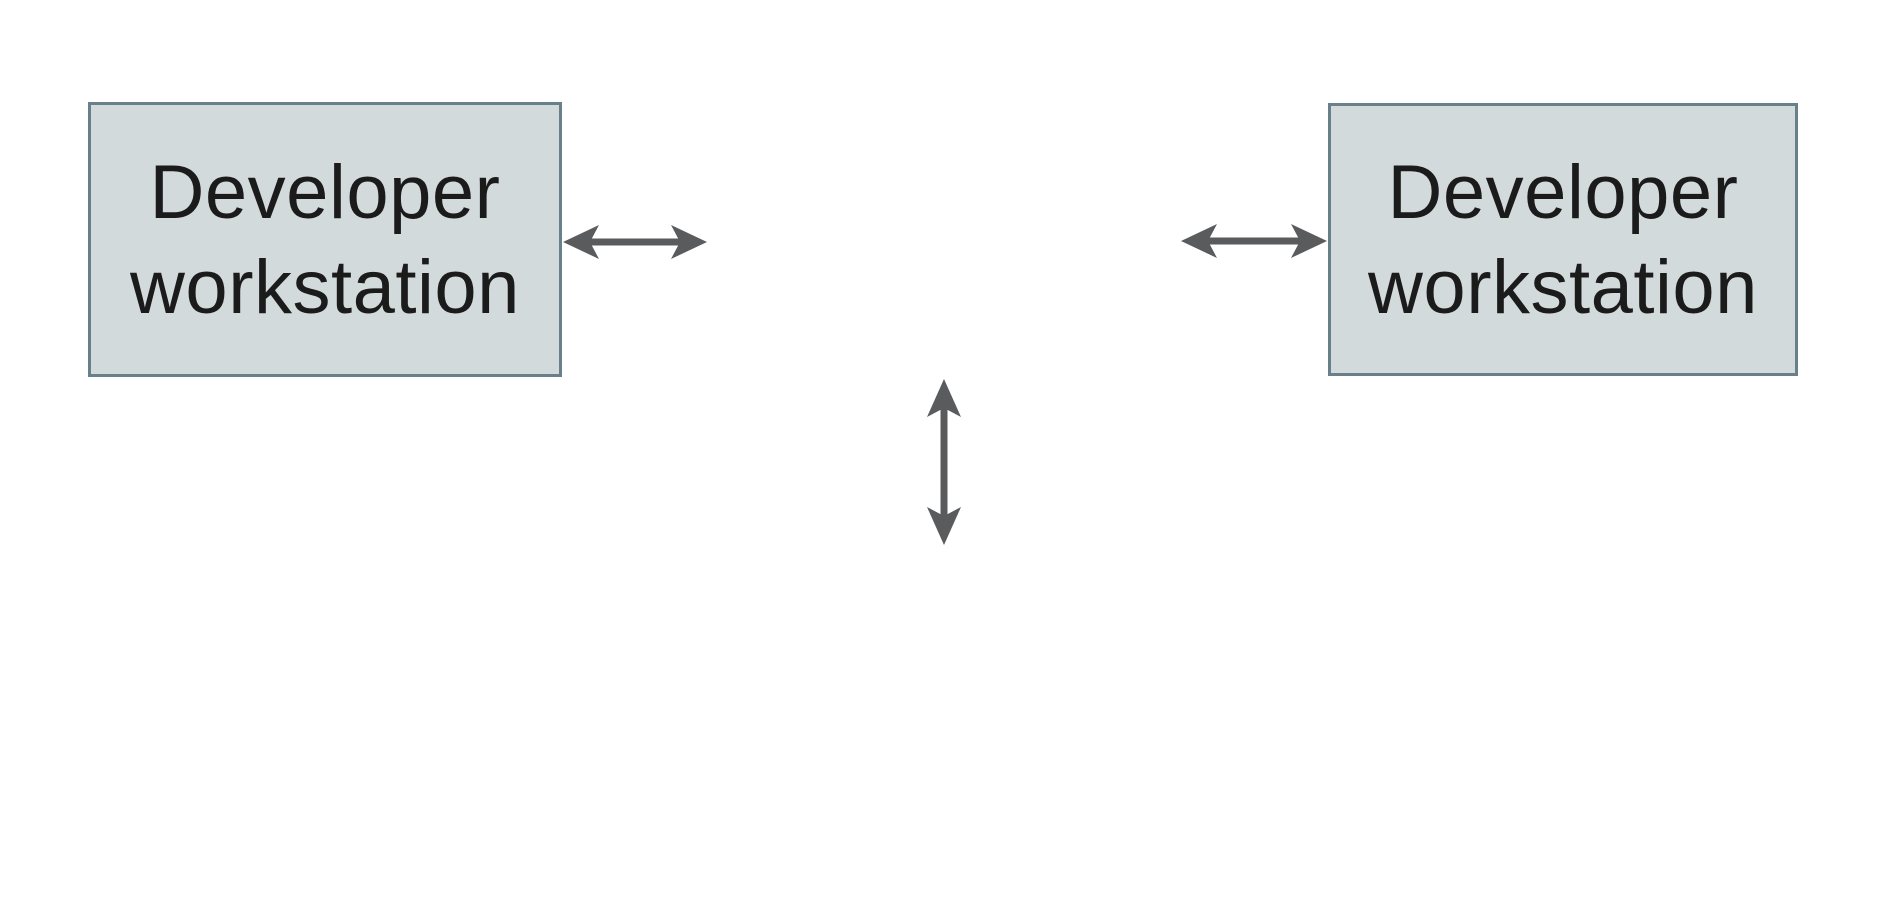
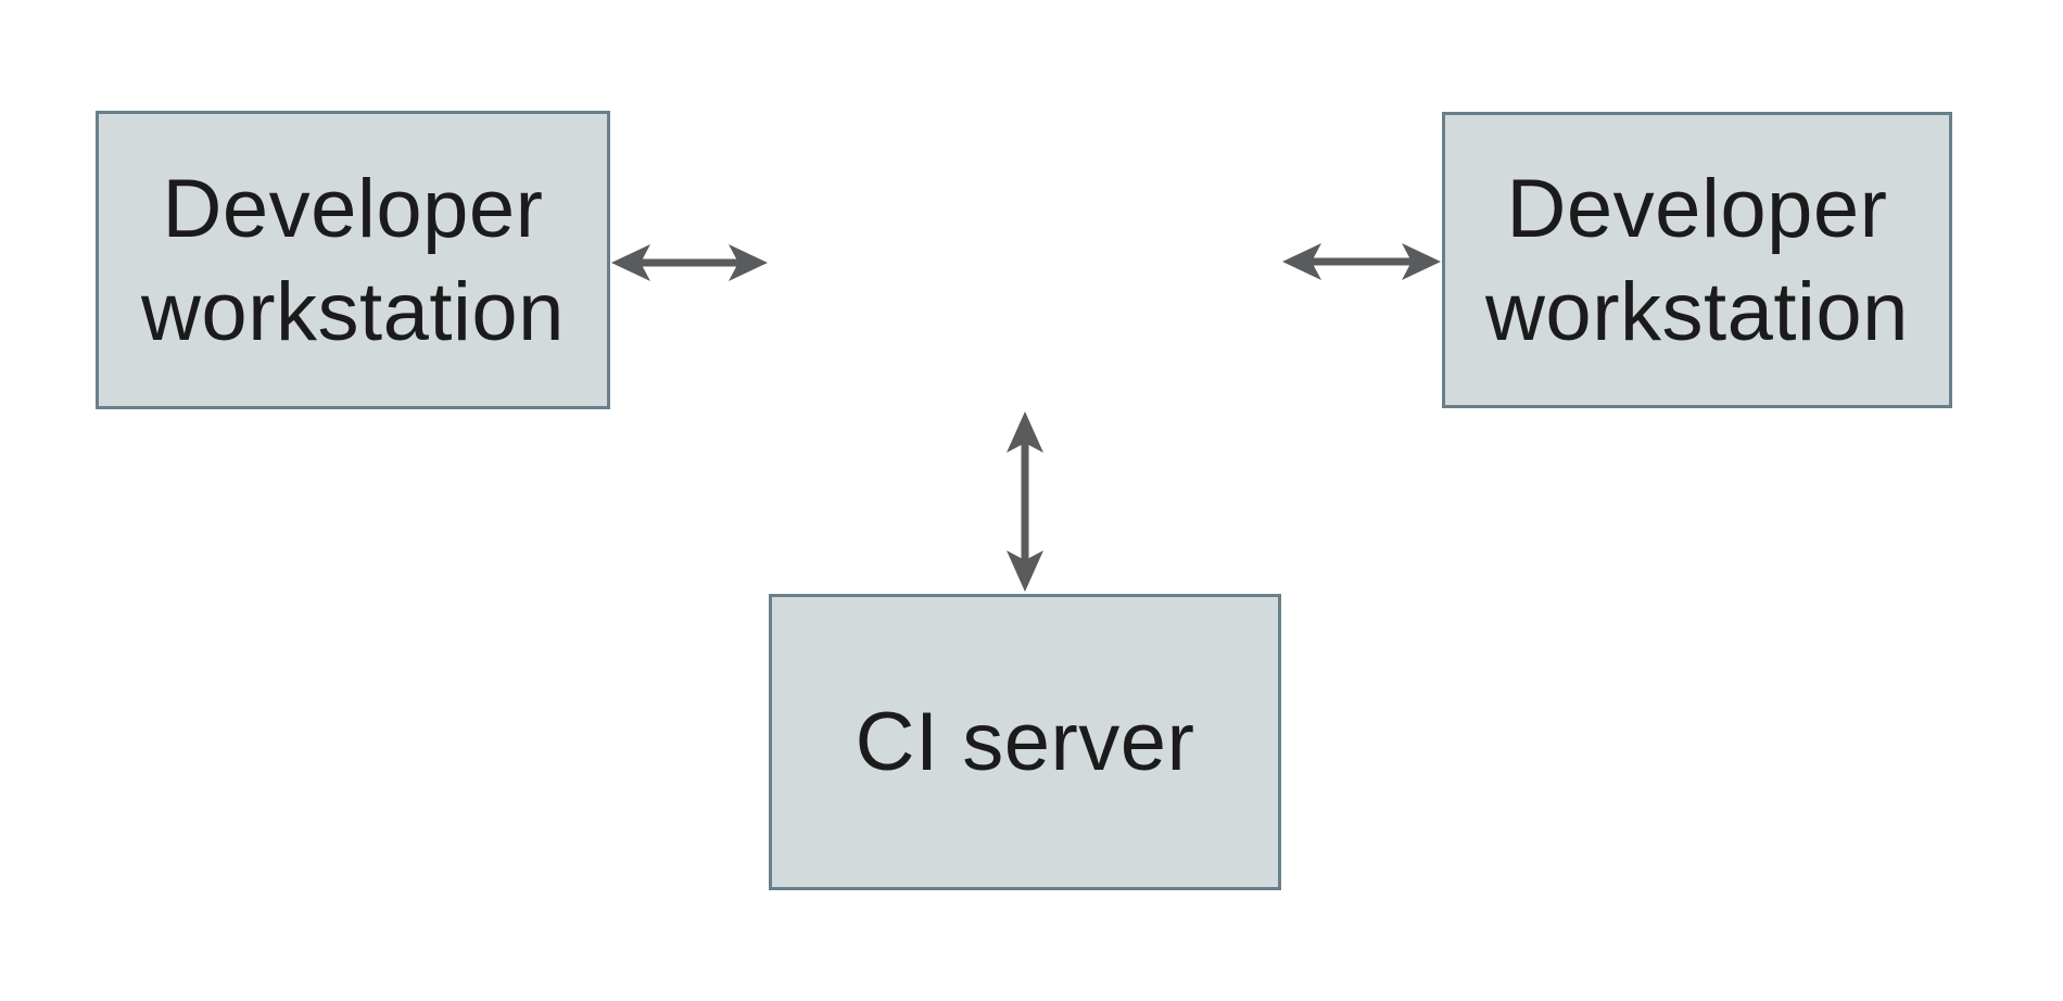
  Developer
  workstation
  Developer
  workstation
+ CI server
